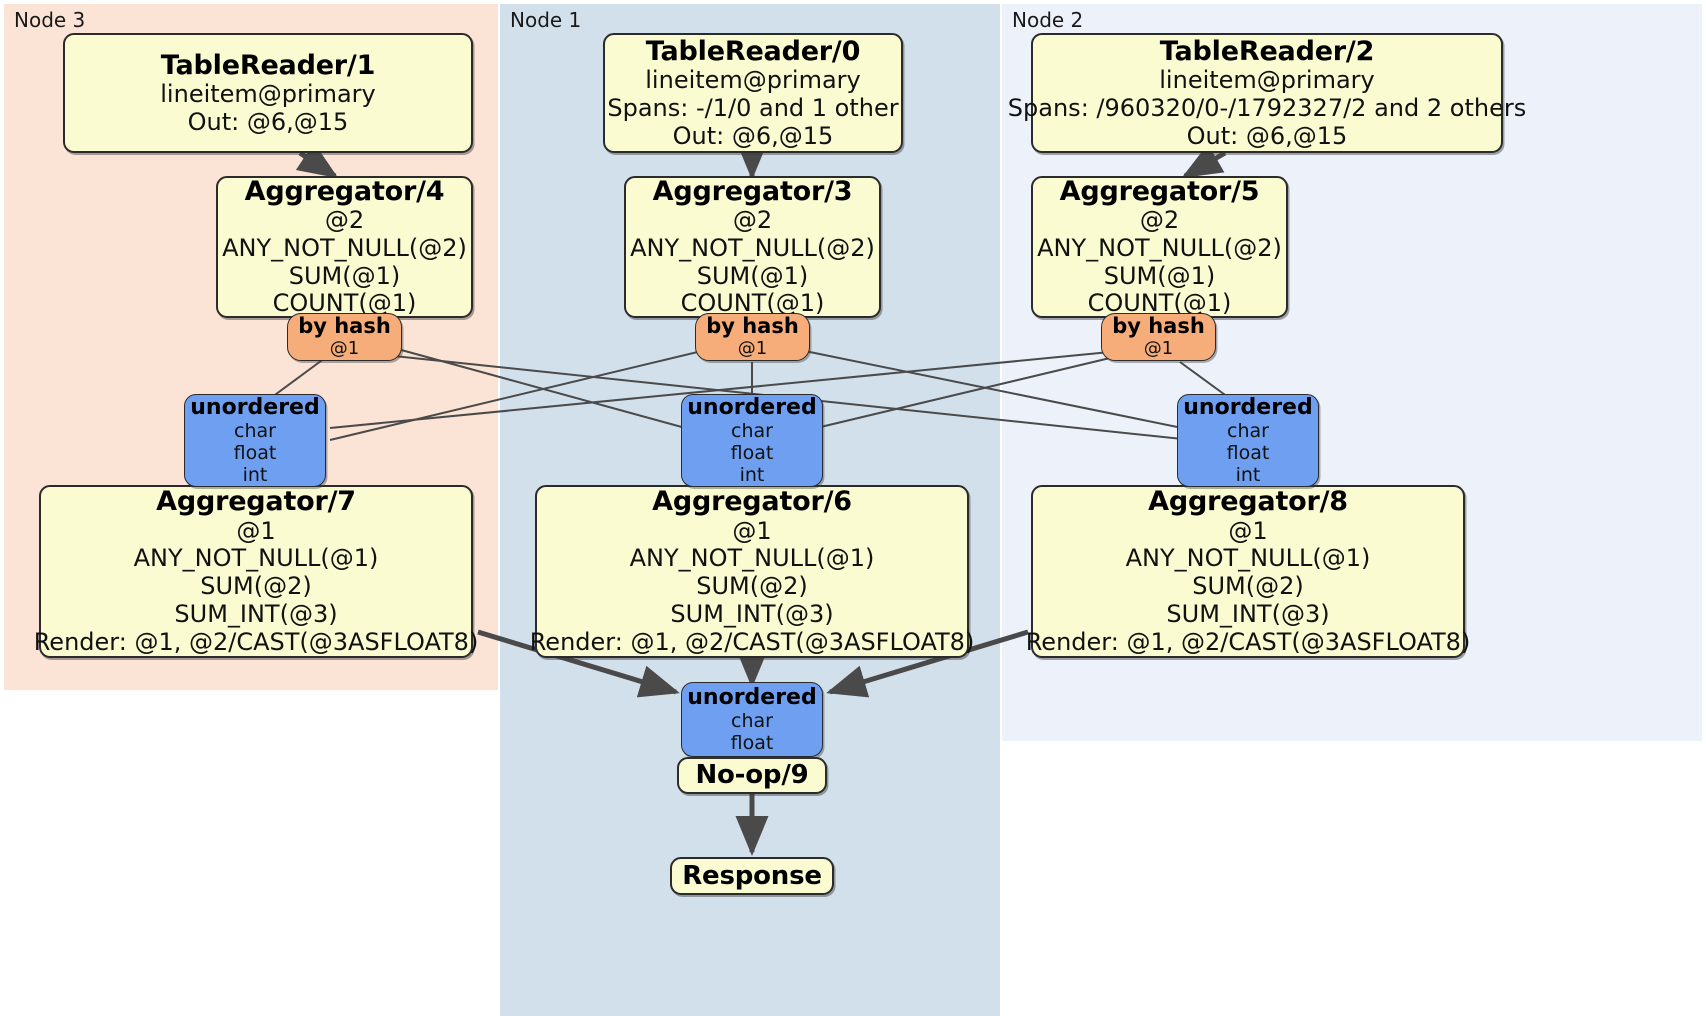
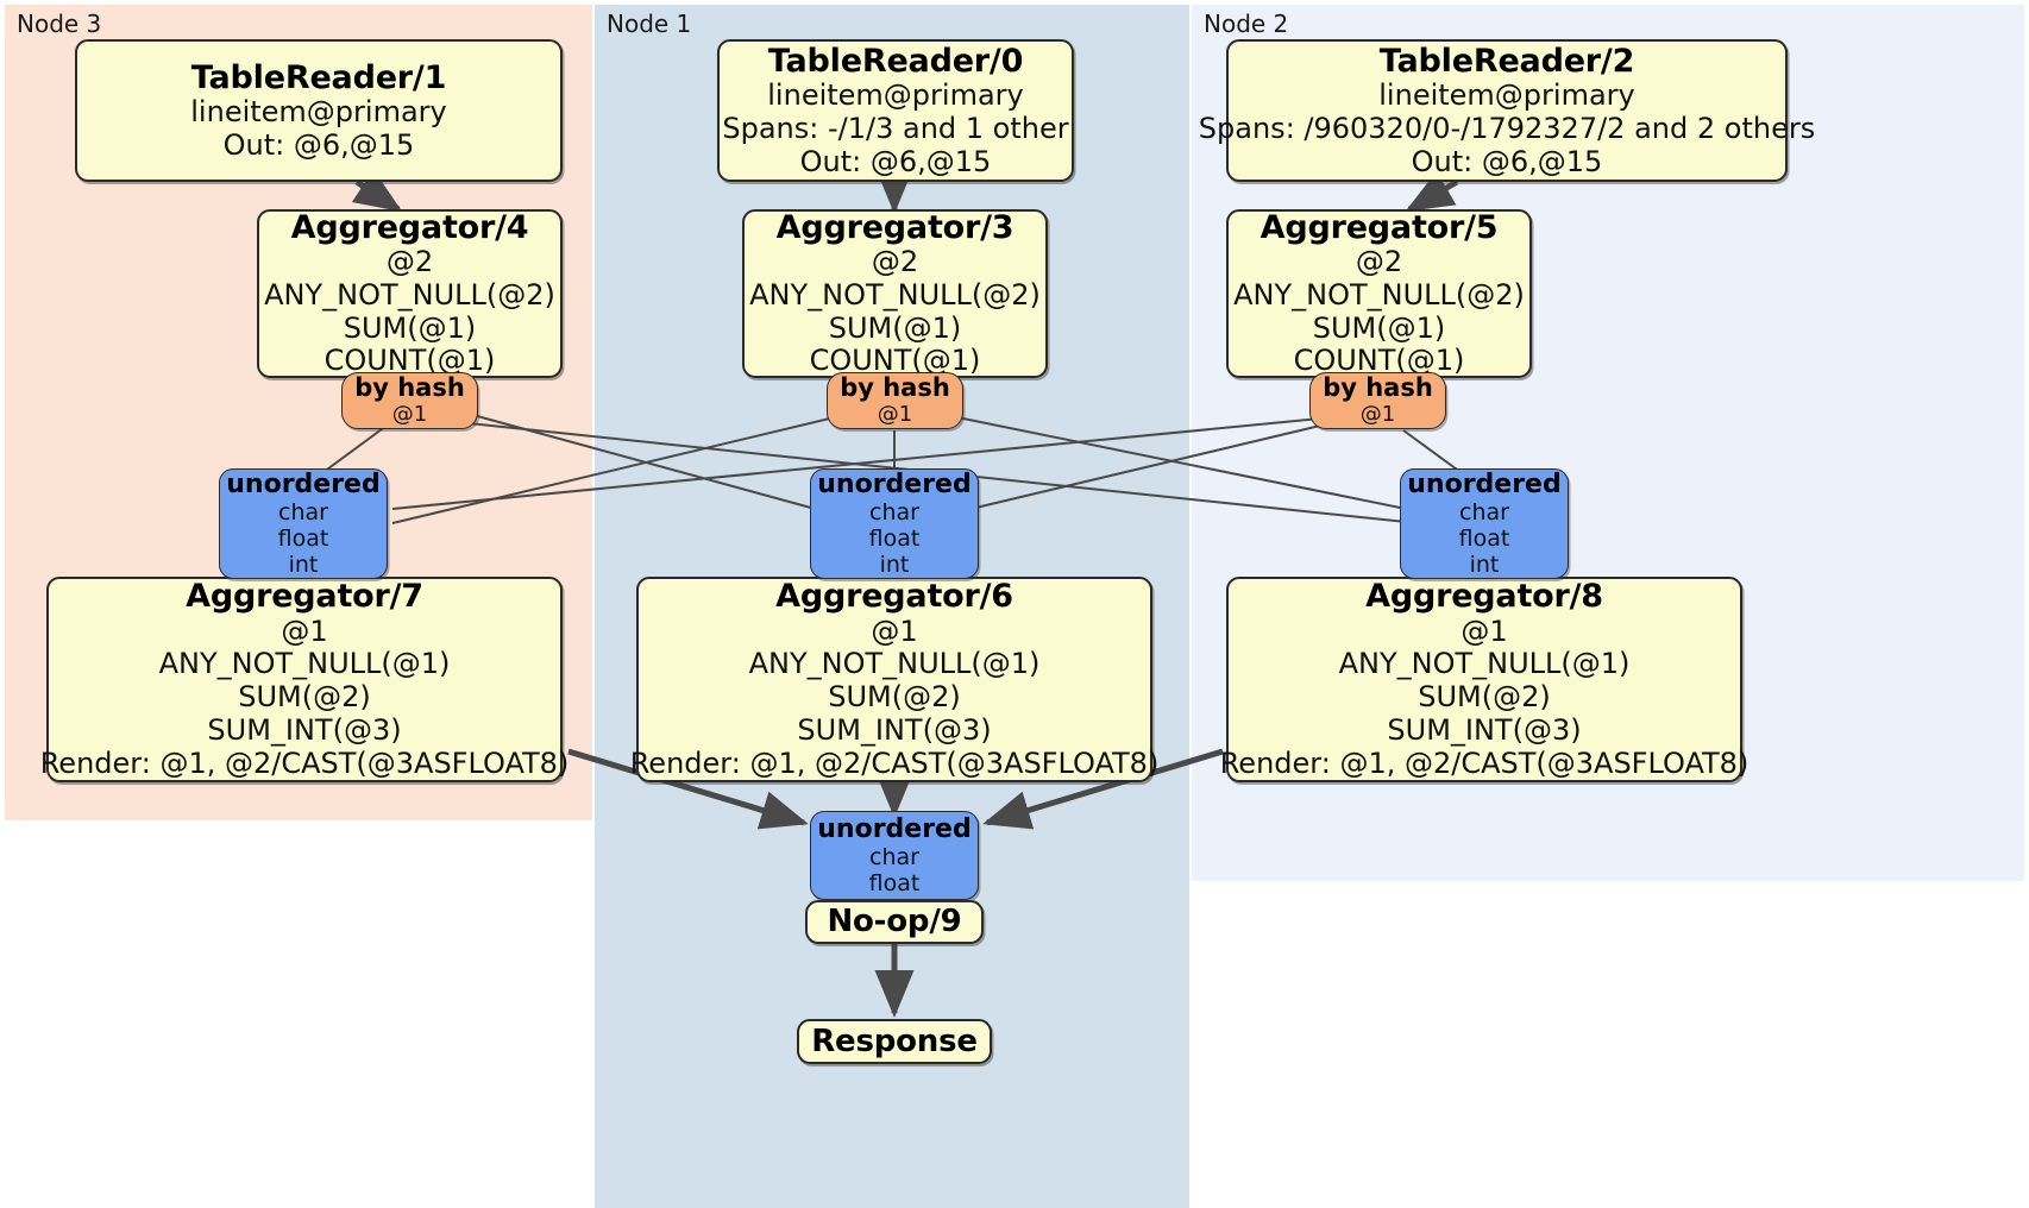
  Node 3
  Node 1
  Node 2
  TableReader/1
  lineitem@primary
  Out: @6,@15
  TableReader/0
  lineitem@primary
- Spans: -/1/0 and 1 other
+ Spans: -/1/3 and 1 other
  Out: @6,@15
  TableReader/2
  lineitem@primary
  Spans: /960320/0-/1792327/2 and 2 others
  Out: @6,@15
  Aggregator/4
  @2
  ANY_NOT_NULL(@2)
  SUM(@1)
  COUNT(@1)
  Aggregator/3
  @2
  ANY_NOT_NULL(@2)
  SUM(@1)
  COUNT(@1)
  Aggregator/5
  @2
  ANY_NOT_NULL(@2)
  SUM(@1)
  COUNT(@1)
  by hash
  @1
  by hash
  @1
  by hash
  @1
  unordered
  char
  float
  int
  unordered
  char
  float
  int
  unordered
  char
  float
  int
  Aggregator/7
  @1
  ANY_NOT_NULL(@1)
  SUM(@2)
  SUM_INT(@3)
  Render: @1, @2/CAST(@3ASFLOAT8)
  Aggregator/6
  @1
  ANY_NOT_NULL(@1)
  SUM(@2)
  SUM_INT(@3)
  Render: @1, @2/CAST(@3ASFLOAT8)
  Aggregator/8
  @1
  ANY_NOT_NULL(@1)
  SUM(@2)
  SUM_INT(@3)
  Render: @1, @2/CAST(@3ASFLOAT8)
  unordered
  char
  float
  No-op/9
  Response
